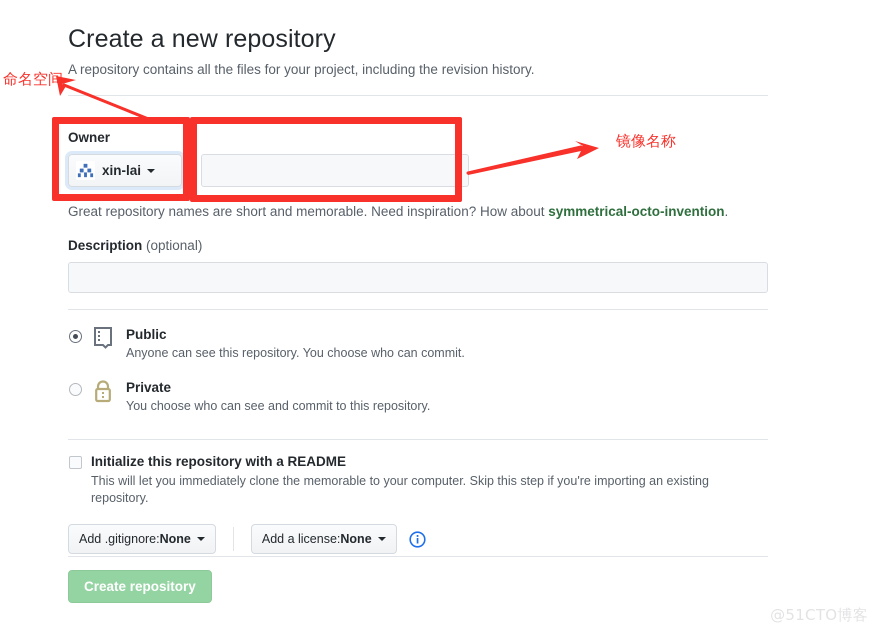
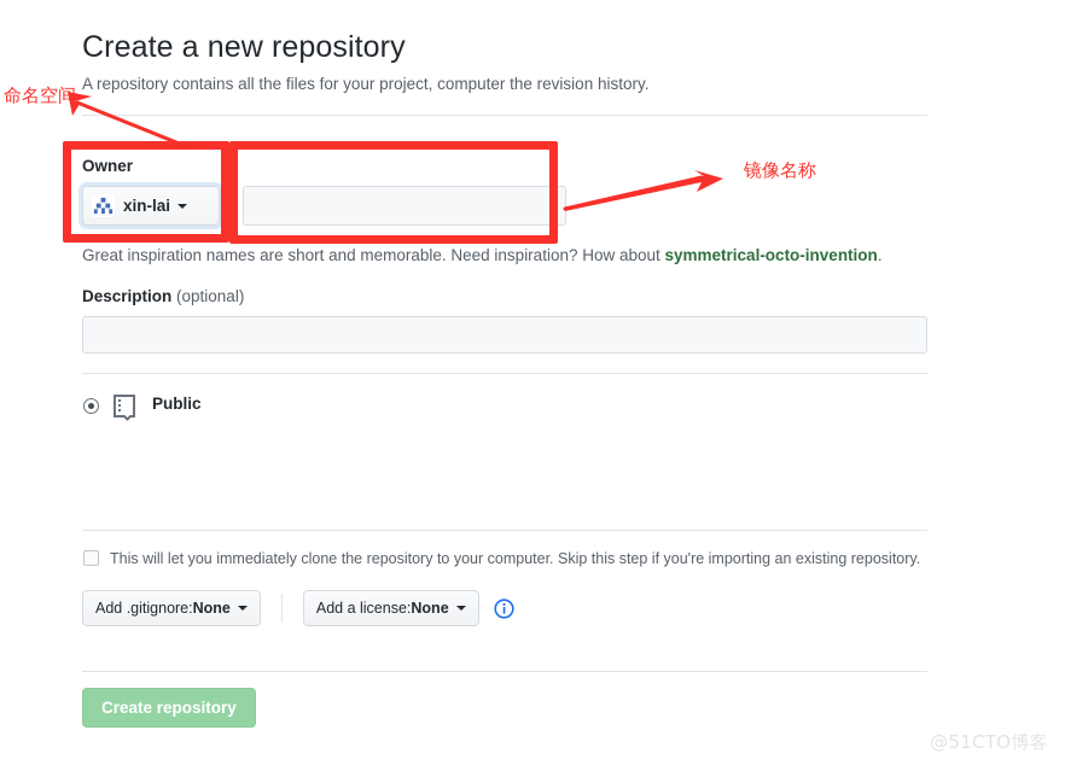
  Create a new repository
- A repository contains all the files for your project, including the revision history.
+ A repository contains all the files for your project, computer the revision history.
  Owner
  xin-lai
- Great repository names are short and memorable. Need inspiration? How about symmetrical-octo-invention.
+ Great inspiration names are short and memorable. Need inspiration? How about symmetrical-octo-invention.
  Description (optional)
  Public
- Anyone can see this repository. You choose who can commit.
- Private
- You choose who can see and commit to this repository.
- Initialize this repository with a README
- This will let you immediately clone the memorable to your computer. Skip this step if you're importing an existing repository.
+ This will let you immediately clone the repository to your computer. Skip this step if you're importing an existing repository.
  Add .gitignore:
  None
  Add a license:
  None
  Create repository
  命名空间
  镜像名称
  @51CTO博客
